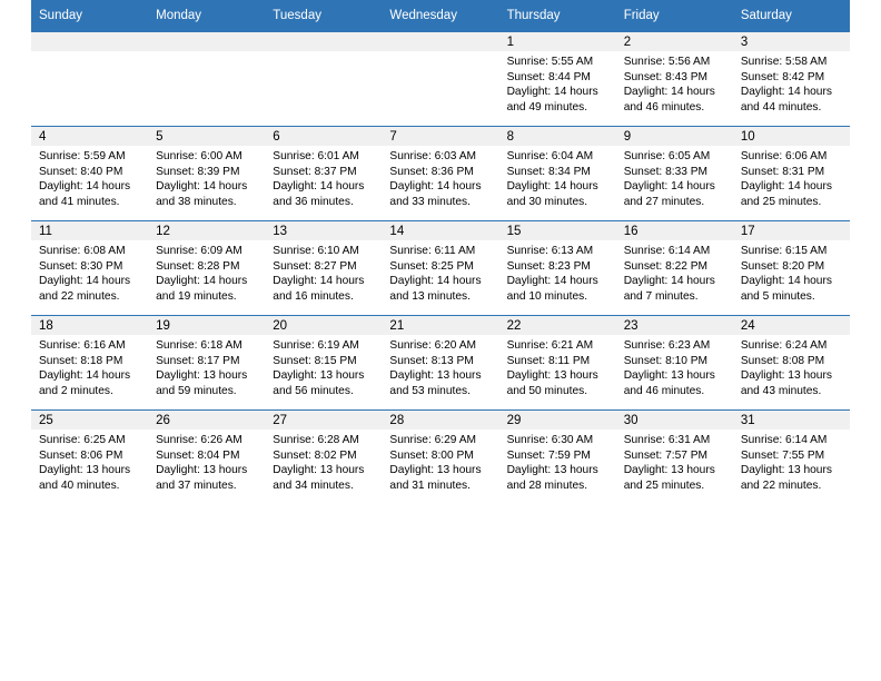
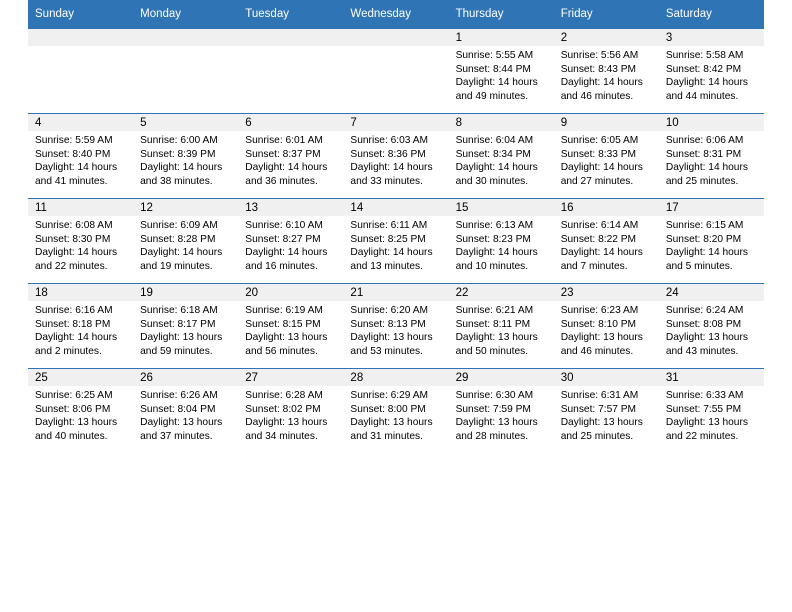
  Sunday	Monday	Tuesday	Wednesday	Thursday	Friday	Saturday
  				1Sunrise: 5:55 AMSunset: 8:44 PMDaylight: 14 hoursand 49 minutes.	2Sunrise: 5:56 AMSunset: 8:43 PMDaylight: 14 hoursand 46 minutes.	3Sunrise: 5:58 AMSunset: 8:42 PMDaylight: 14 hoursand 44 minutes.
  4Sunrise: 5:59 AMSunset: 8:40 PMDaylight: 14 hoursand 41 minutes.	5Sunrise: 6:00 AMSunset: 8:39 PMDaylight: 14 hoursand 38 minutes.	6Sunrise: 6:01 AMSunset: 8:37 PMDaylight: 14 hoursand 36 minutes.	7Sunrise: 6:03 AMSunset: 8:36 PMDaylight: 14 hoursand 33 minutes.	8Sunrise: 6:04 AMSunset: 8:34 PMDaylight: 14 hoursand 30 minutes.	9Sunrise: 6:05 AMSunset: 8:33 PMDaylight: 14 hoursand 27 minutes.	10Sunrise: 6:06 AMSunset: 8:31 PMDaylight: 14 hoursand 25 minutes.
  11Sunrise: 6:08 AMSunset: 8:30 PMDaylight: 14 hoursand 22 minutes.	12Sunrise: 6:09 AMSunset: 8:28 PMDaylight: 14 hoursand 19 minutes.	13Sunrise: 6:10 AMSunset: 8:27 PMDaylight: 14 hoursand 16 minutes.	14Sunrise: 6:11 AMSunset: 8:25 PMDaylight: 14 hoursand 13 minutes.	15Sunrise: 6:13 AMSunset: 8:23 PMDaylight: 14 hoursand 10 minutes.	16Sunrise: 6:14 AMSunset: 8:22 PMDaylight: 14 hoursand 7 minutes.	17Sunrise: 6:15 AMSunset: 8:20 PMDaylight: 14 hoursand 5 minutes.
  18Sunrise: 6:16 AMSunset: 8:18 PMDaylight: 14 hoursand 2 minutes.	19Sunrise: 6:18 AMSunset: 8:17 PMDaylight: 13 hoursand 59 minutes.	20Sunrise: 6:19 AMSunset: 8:15 PMDaylight: 13 hoursand 56 minutes.	21Sunrise: 6:20 AMSunset: 8:13 PMDaylight: 13 hoursand 53 minutes.	22Sunrise: 6:21 AMSunset: 8:11 PMDaylight: 13 hoursand 50 minutes.	23Sunrise: 6:23 AMSunset: 8:10 PMDaylight: 13 hoursand 46 minutes.	24Sunrise: 6:24 AMSunset: 8:08 PMDaylight: 13 hoursand 43 minutes.
- 25Sunrise: 6:25 AMSunset: 8:06 PMDaylight: 13 hoursand 40 minutes.	26Sunrise: 6:26 AMSunset: 8:04 PMDaylight: 13 hoursand 37 minutes.	27Sunrise: 6:28 AMSunset: 8:02 PMDaylight: 13 hoursand 34 minutes.	28Sunrise: 6:29 AMSunset: 8:00 PMDaylight: 13 hoursand 31 minutes.	29Sunrise: 6:30 AMSunset: 7:59 PMDaylight: 13 hoursand 28 minutes.	30Sunrise: 6:31 AMSunset: 7:57 PMDaylight: 13 hoursand 25 minutes.	31Sunrise: 6:14 AMSunset: 7:55 PMDaylight: 13 hoursand 22 minutes.
+ 25Sunrise: 6:25 AMSunset: 8:06 PMDaylight: 13 hoursand 40 minutes.	26Sunrise: 6:26 AMSunset: 8:04 PMDaylight: 13 hoursand 37 minutes.	27Sunrise: 6:28 AMSunset: 8:02 PMDaylight: 13 hoursand 34 minutes.	28Sunrise: 6:29 AMSunset: 8:00 PMDaylight: 13 hoursand 31 minutes.	29Sunrise: 6:30 AMSunset: 7:59 PMDaylight: 13 hoursand 28 minutes.	30Sunrise: 6:31 AMSunset: 7:57 PMDaylight: 13 hoursand 25 minutes.	31Sunrise: 6:33 AMSunset: 7:55 PMDaylight: 13 hoursand 22 minutes.
